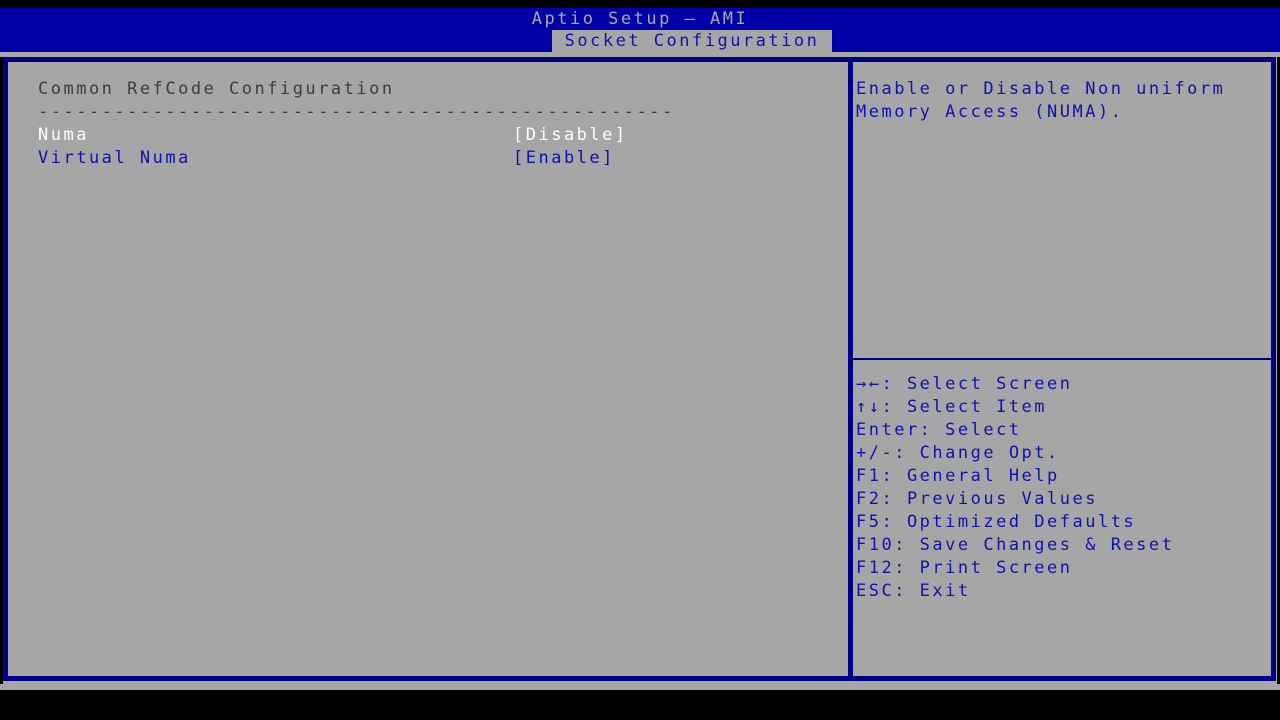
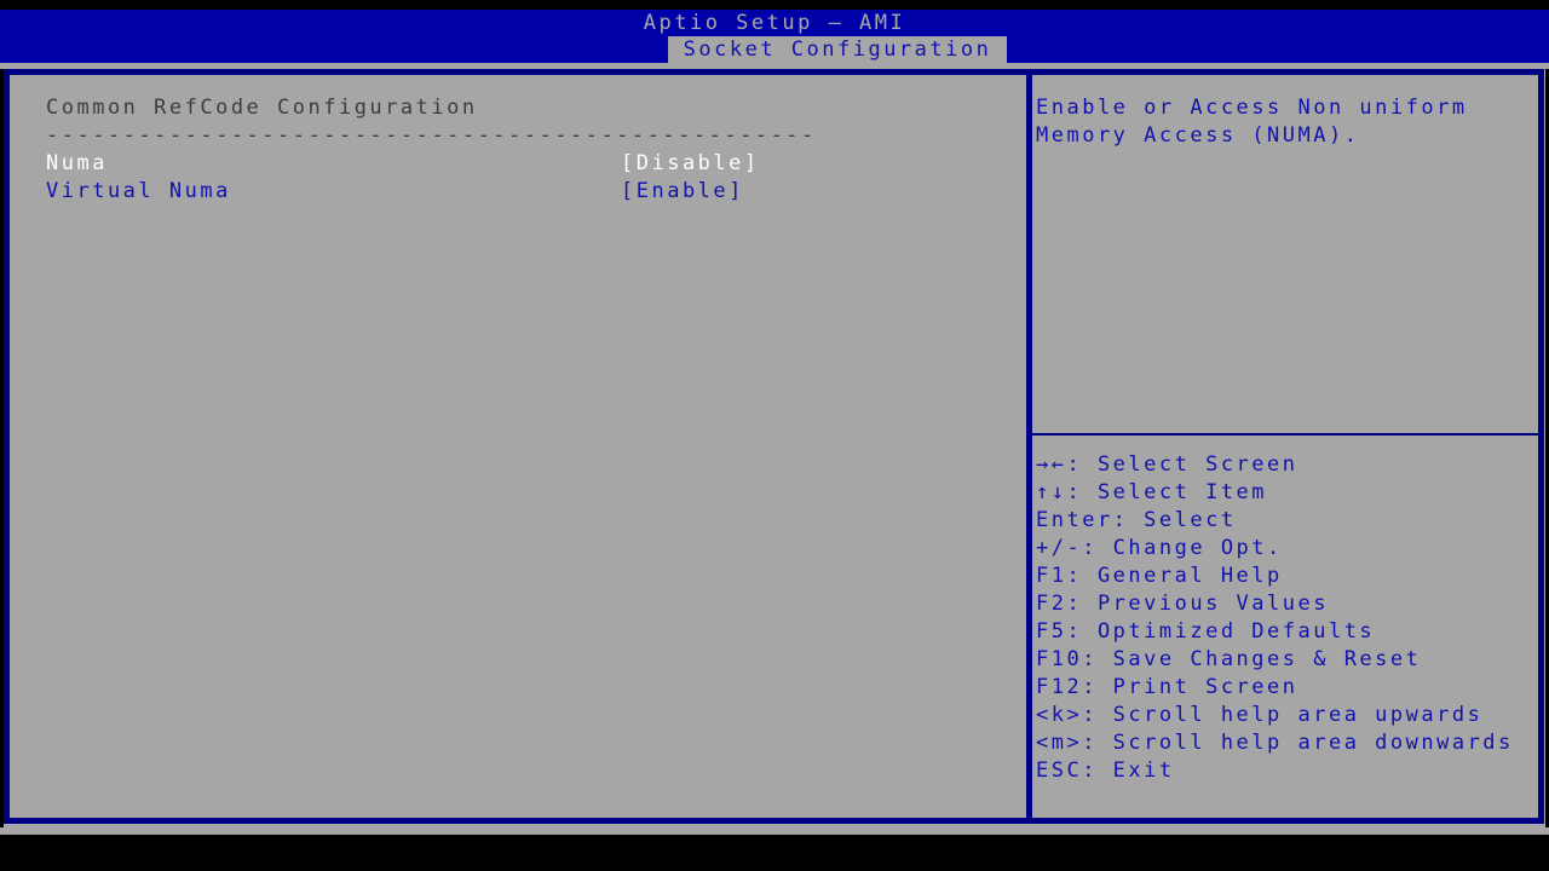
  Aptio Setup – AMI
  Socket Configuration
  Common RefCode Configuration
  --------------------------------------------------
  Numa
  [Disable]
  Virtual Numa
  [Enable]
- Enable or Disable Non uniform
+ Enable or Access Non uniform
  Memory Access (NUMA).
  →←: Select Screen
  ↑↓: Select Item
  Enter: Select
  +/-: Change Opt.
  F1: General Help
  F2: Previous Values
  F5: Optimized Defaults
  F10: Save Changes & Reset
  F12: Print Screen
+ <k>: Scroll help area upwards
+ <m>: Scroll help area downwards
  ESC: Exit
